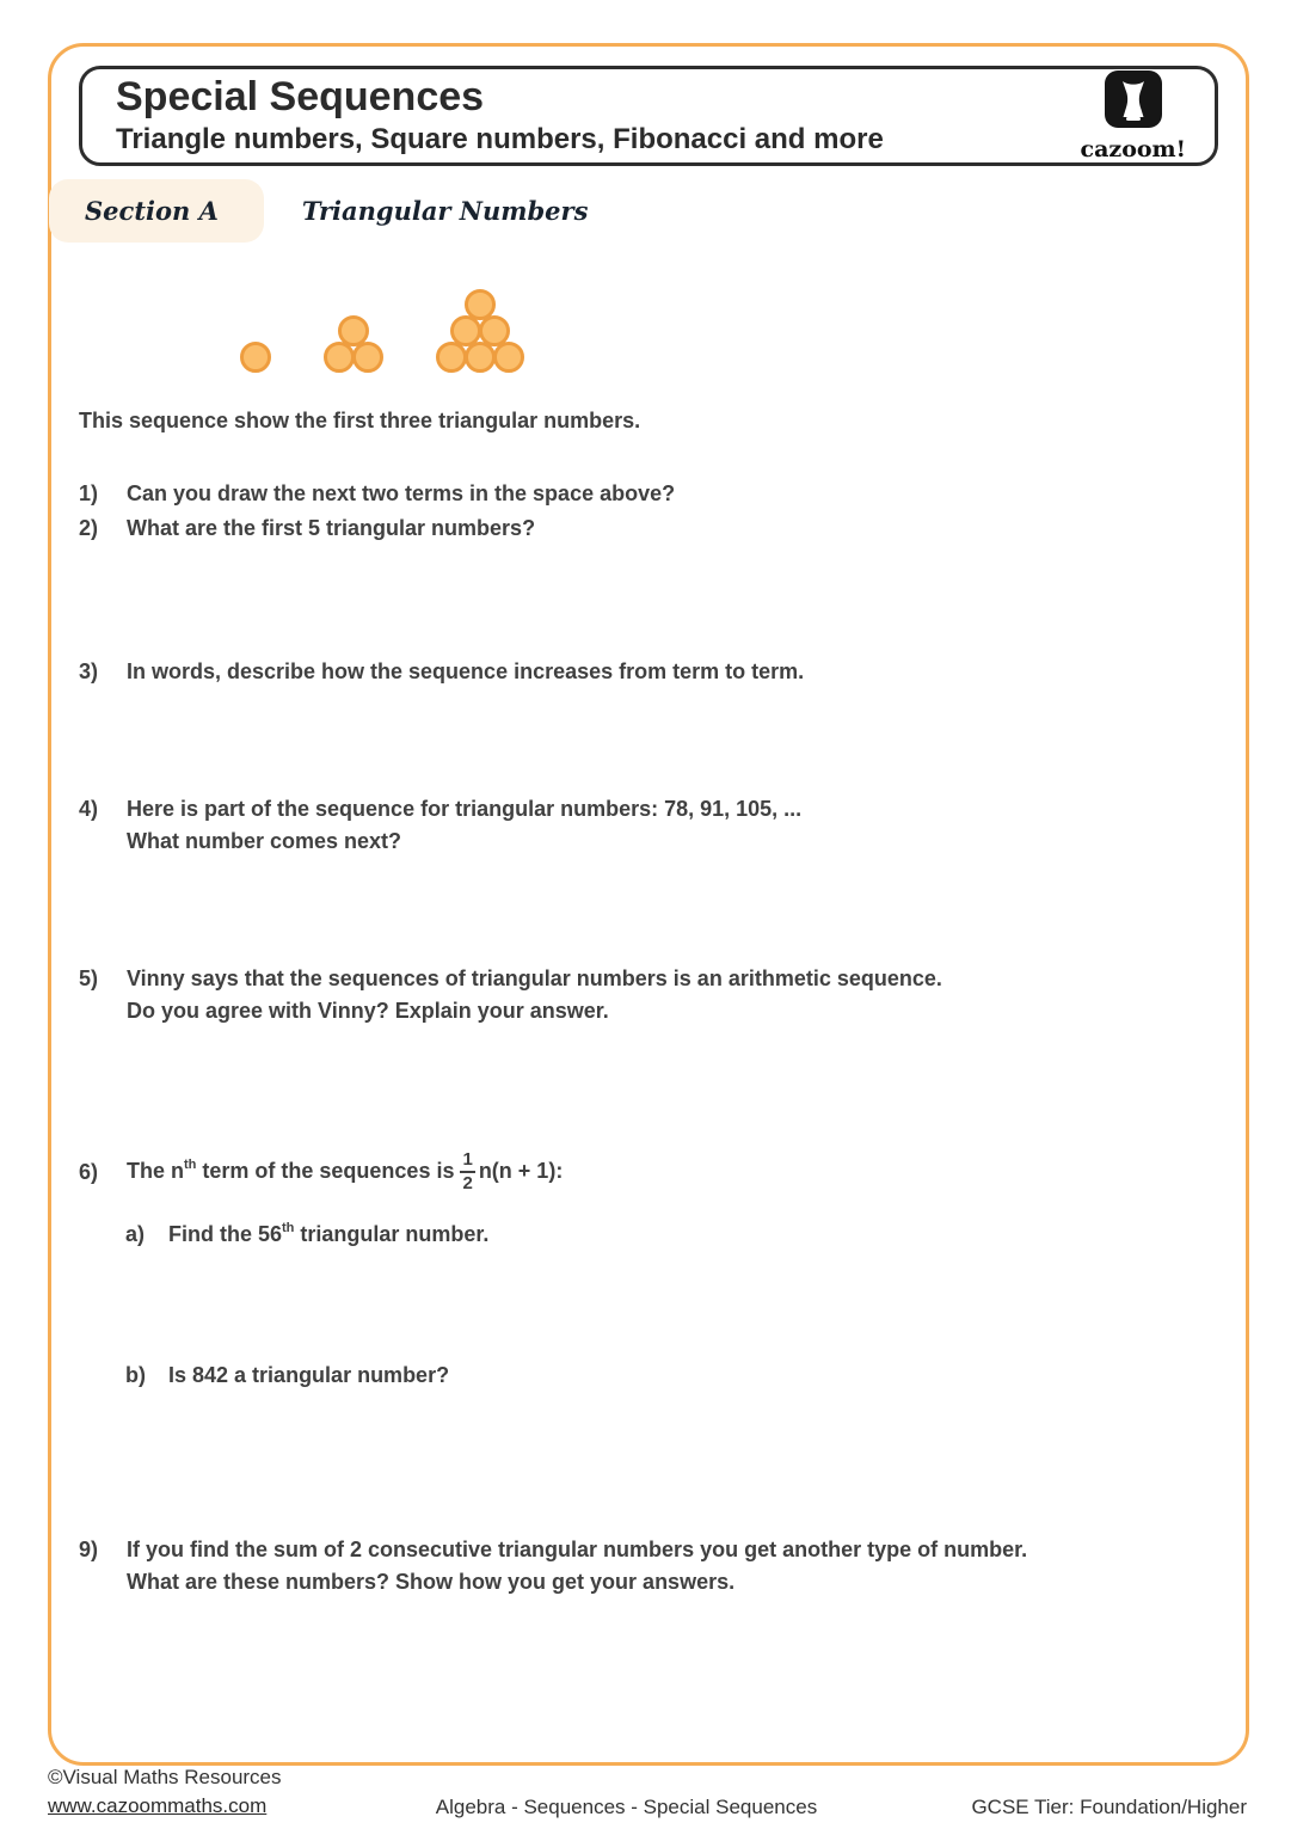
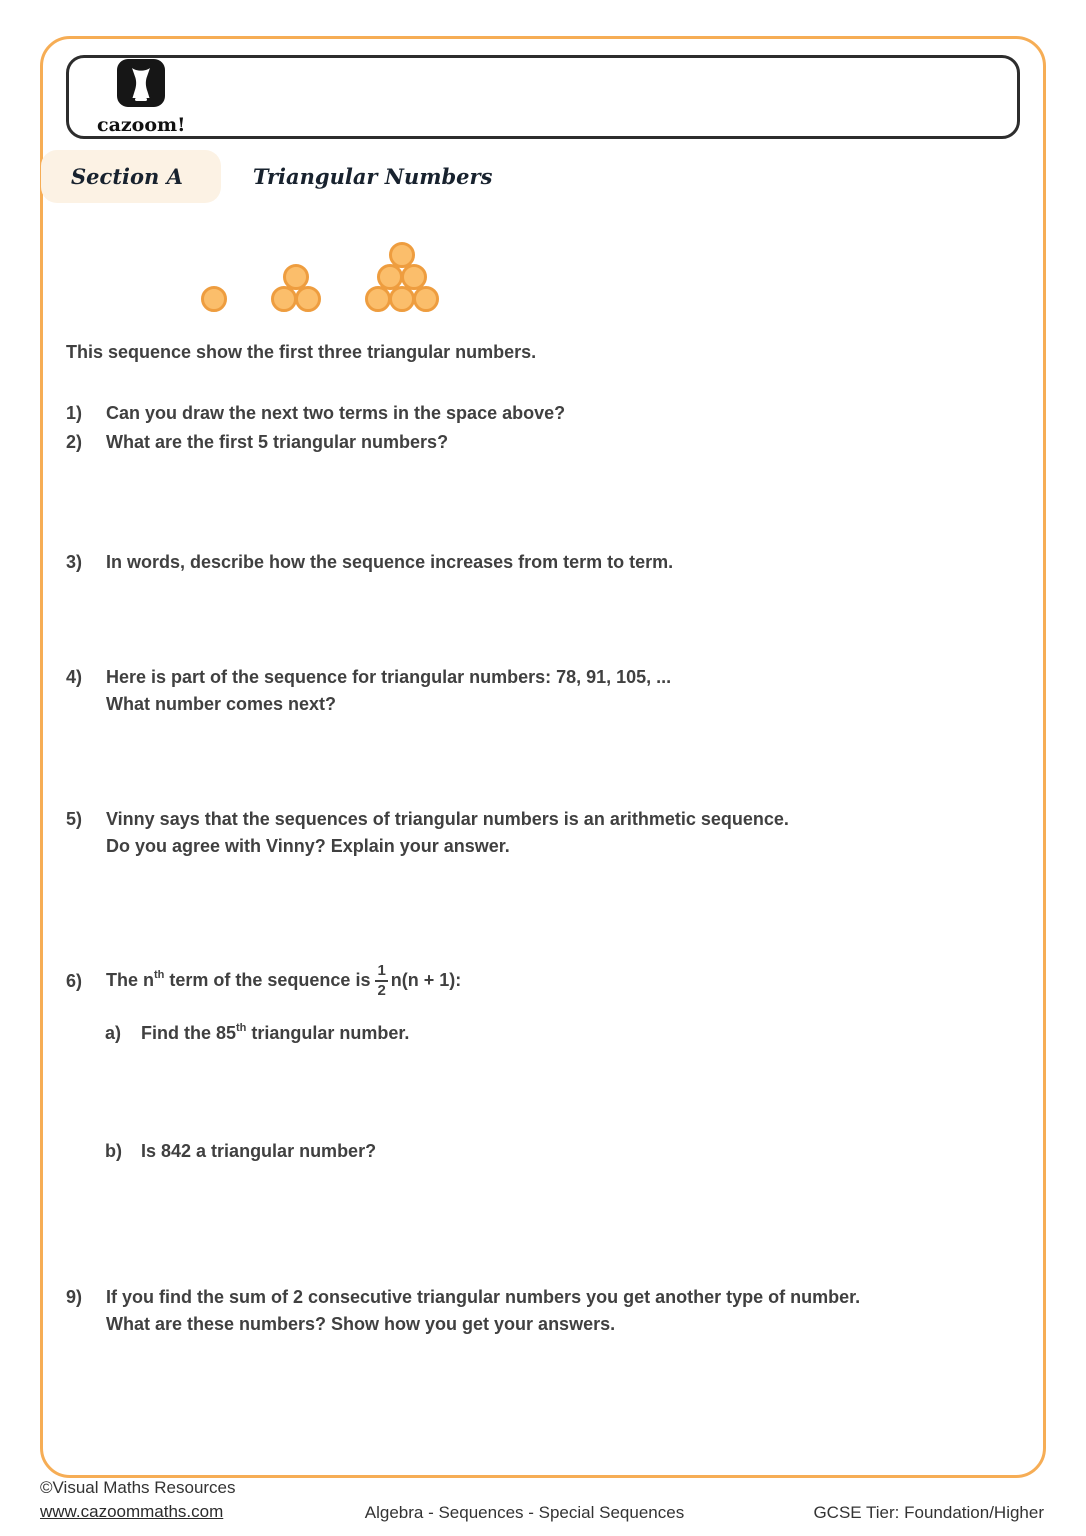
- Special Sequences
- Triangle numbers, Square numbers, Fibonacci and more
  cazoom!
  Section A
  Triangular Numbers
  This sequence show the first three triangular numbers.
  1)
  Can you draw the next two terms in the space above?
  2)
  What are the first 5 triangular numbers?
  3)
  In words, describe how the sequence increases from term to term.
  4)
  Here is part of the sequence for triangular numbers: 78, 91, 105, ...
  What number comes next?
  5)
  Vinny says that the sequences of triangular numbers is an arithmetic sequence.
  Do you agree with Vinny? Explain your answer.
  6)
- The nth term of the sequences is
+ The nth term of the sequence is
  1
  2
  n(n + 1):
  a)
- Find the 56th triangular number.
+ Find the 85th triangular number.
  b)
  Is 842 a triangular number?
  9)
  If you find the sum of 2 consecutive triangular numbers you get another type of number.
  What are these numbers? Show how you get your answers.
  ©Visual Maths Resources
  www.cazoommaths.com
  Algebra - Sequences - Special Sequences
  GCSE Tier: Foundation/Higher
